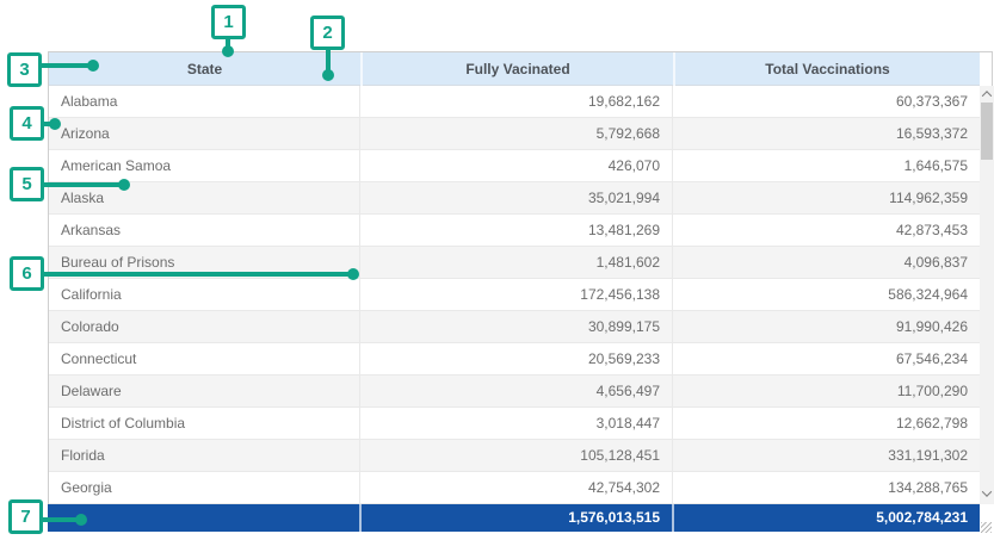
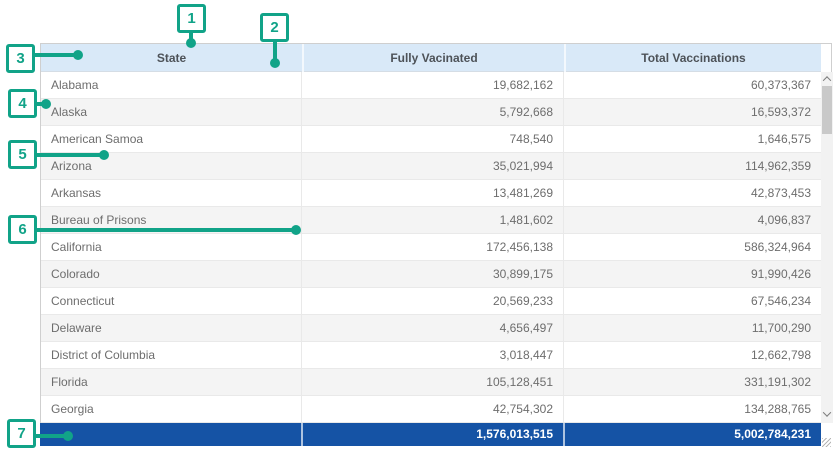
  State
  Fully Vacinated
  Total Vaccinations
  Alabama
  19,682,162
  60,373,367
- Arizona
+ Alaska
  5,792,668
  16,593,372
  American Samoa
- 426,070
+ 748,540
  1,646,575
- Alaska
+ Arizona
  35,021,994
  114,962,359
  Arkansas
  13,481,269
  42,873,453
  Bureau of Prisons
  1,481,602
  4,096,837
  California
  172,456,138
  586,324,964
  Colorado
  30,899,175
  91,990,426
  Connecticut
  20,569,233
  67,546,234
  Delaware
  4,656,497
  11,700,290
  District of Columbia
  3,018,447
  12,662,798
  Florida
  105,128,451
  331,191,302
  Georgia
  42,754,302
  134,288,765
  1,576,013,515
  5,002,784,231
  1
  2
  3
  4
  5
  6
  7
